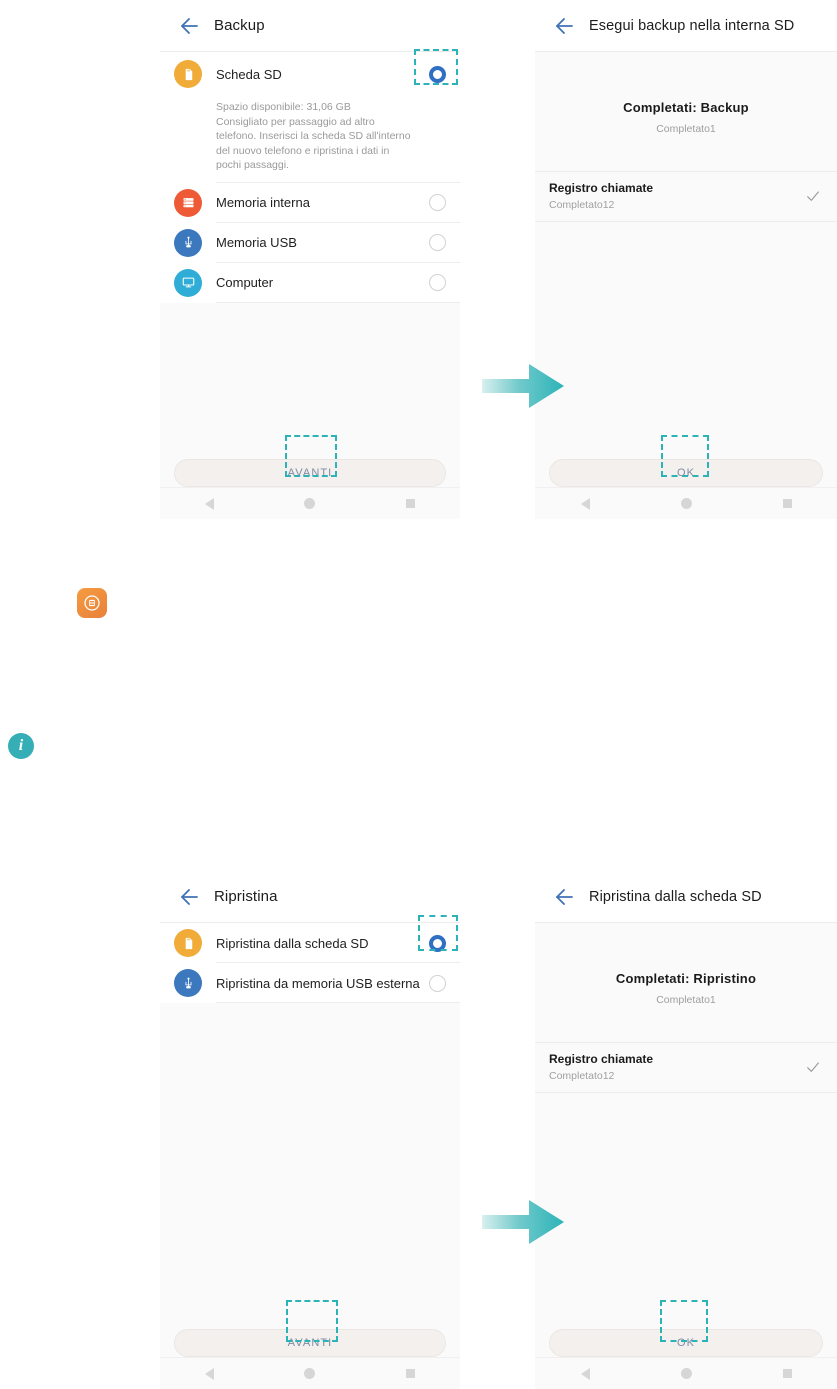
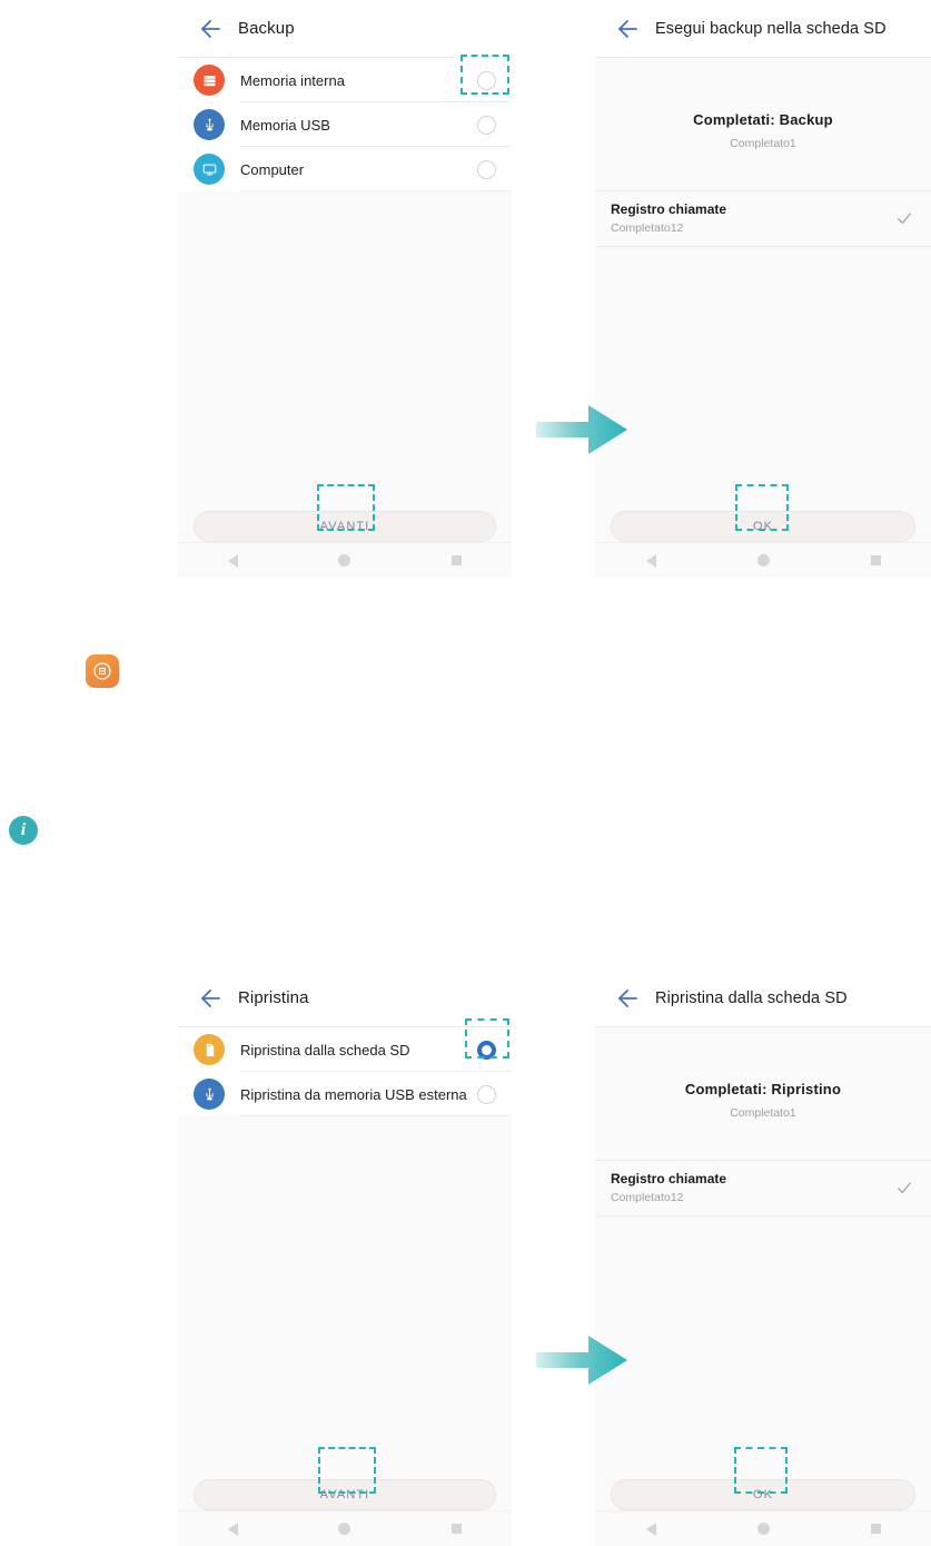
  Backup
- Scheda SD
- Spazio disponibile: 31,06 GB
- Consigliato per passaggio ad altro
- telefono. Inserisci la scheda SD all'interno
- del nuovo telefono e ripristina i dati in
- pochi passaggi.
  Memoria interna
  Memoria USB
  Computer
  AVANTI
- Esegui backup nella interna SD
+ Esegui backup nella scheda SD
  Completati: Backup
  Completato1
  Registro chiamate
  Completato12
  OK
  i
  Ripristina
  Ripristina dalla scheda SD
  Ripristina da memoria USB esterna
  AVANTI
  Ripristina dalla scheda SD
  Completati: Ripristino
  Completato1
  Registro chiamate
  Completato12
  OK
